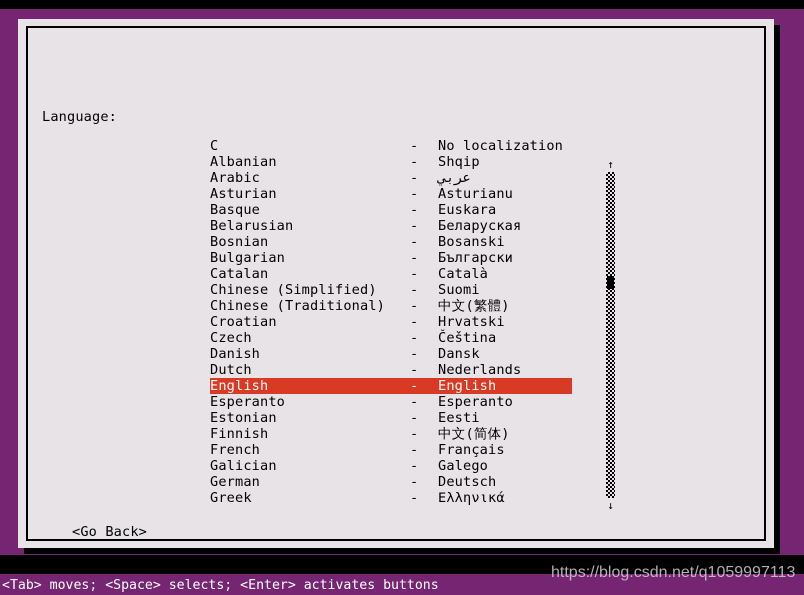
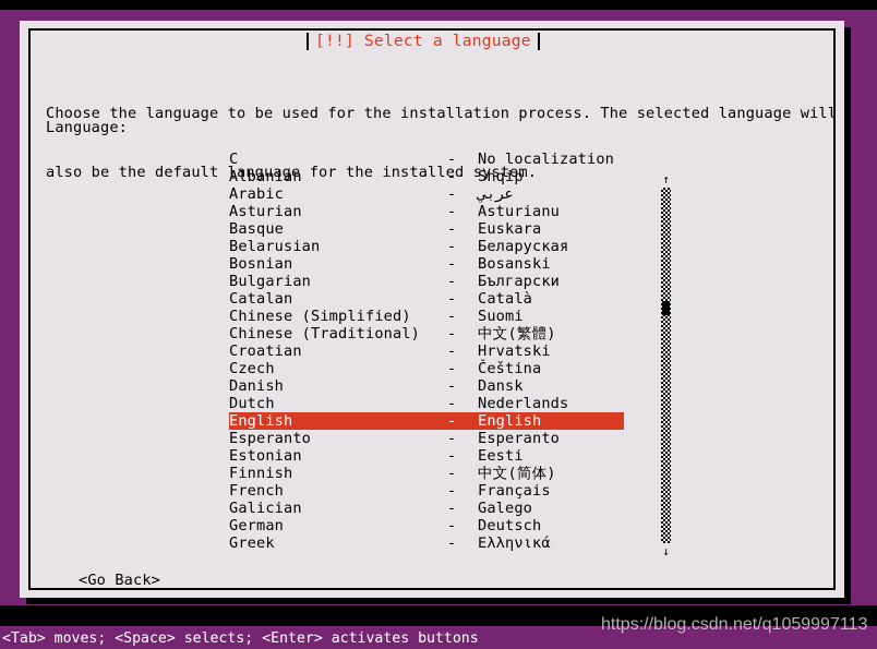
+ [!!] Select a language
+ Choose the language to be used for the installation process. The selected language will
+ also be the default language for the installed system.
  Language:
  C
  -
  No localization
  Albanian
  -
  Shqip
  Arabic
  -
  عربي
  Asturian
  -
  Asturianu
  Basque
  -
  Euskara
  Belarusian
  -
  Беларуская
  Bosnian
  -
  Bosanski
  Bulgarian
  -
  Български
  Catalan
  -
  Català
  Chinese (Simplified)
  -
  Suomi
  Chinese (Traditional)
  -
  中文(繁體)
  Croatian
  -
  Hrvatski
  Czech
  -
  Čeština
  Danish
  -
  Dansk
  Dutch
  -
  Nederlands
  English
  -
  English
  Esperanto
  -
  Esperanto
  Estonian
  -
  Eesti
  Finnish
  -
  中文(简体)
  French
  -
  Français
  Galician
  -
  Galego
  German
  -
  Deutsch
  Greek
  -
  Ελληνικά
  ↑
  ↓
  <Go Back>
  <Tab> moves; <Space> selects; <Enter> activates buttons
  https://blog.csdn.net/q1059997113
